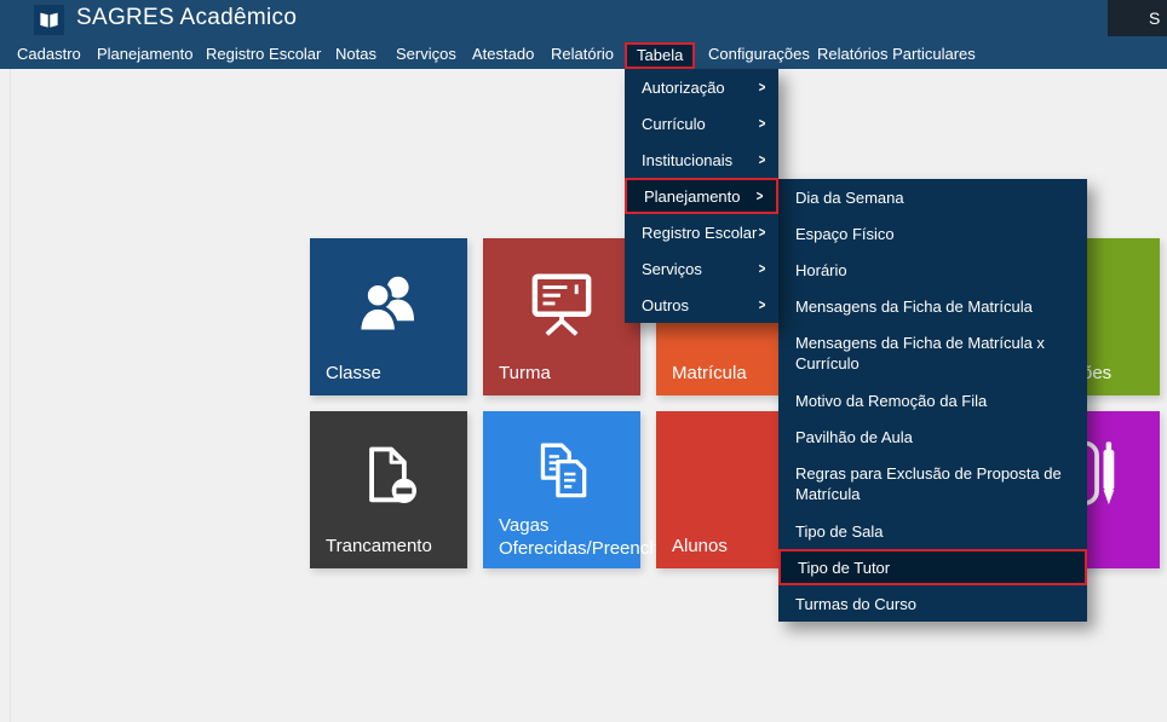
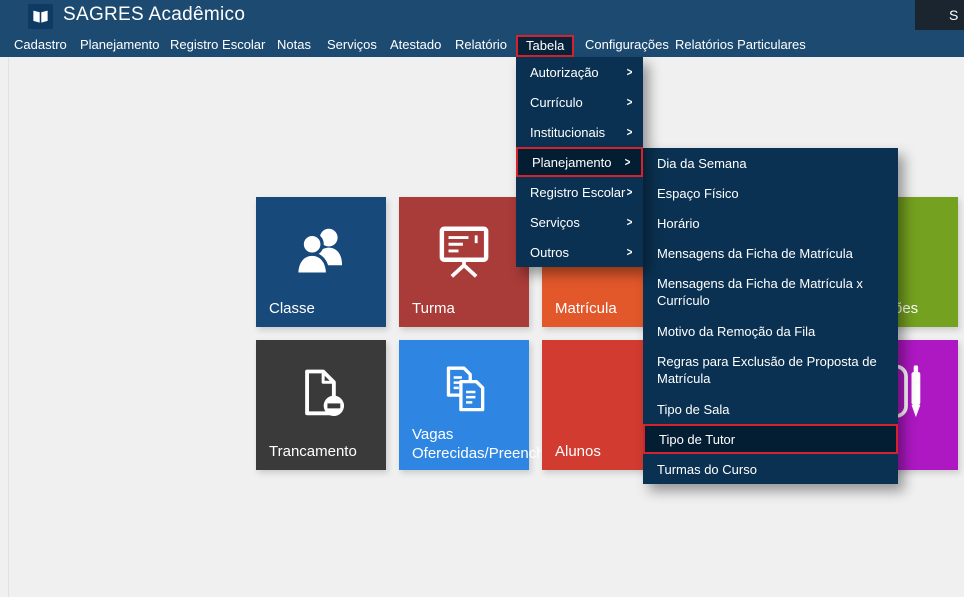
  Classe
  Turma
  Matrícula
  ões
  Trancamento
  Vagas Oferecidas/Preench
  Alunos
  SAGRES Acadêmico
  S
  Cadastro
  Planejamento
  Registro Escolar
  Notas
  Serviços
  Atestado
  Relatório
  Tabela
  Configurações
  Relatórios Particulares
  Autorização
  >
  Currículo
  >
  Institucionais
  >
  Planejamento
  >
  Registro Escolar
  >
  Serviços
  >
  Outros
  >
  Dia da Semana
  Espaço Físico
  Horário
  Mensagens da Ficha de Matrícula
  Mensagens da Ficha de Matrícula x Currículo
  Motivo da Remoção da Fila
- Pavilhão de Aula
  Regras para Exclusão de Proposta de Matrícula
  Tipo de Sala
  Tipo de Tutor
  Turmas do Curso
